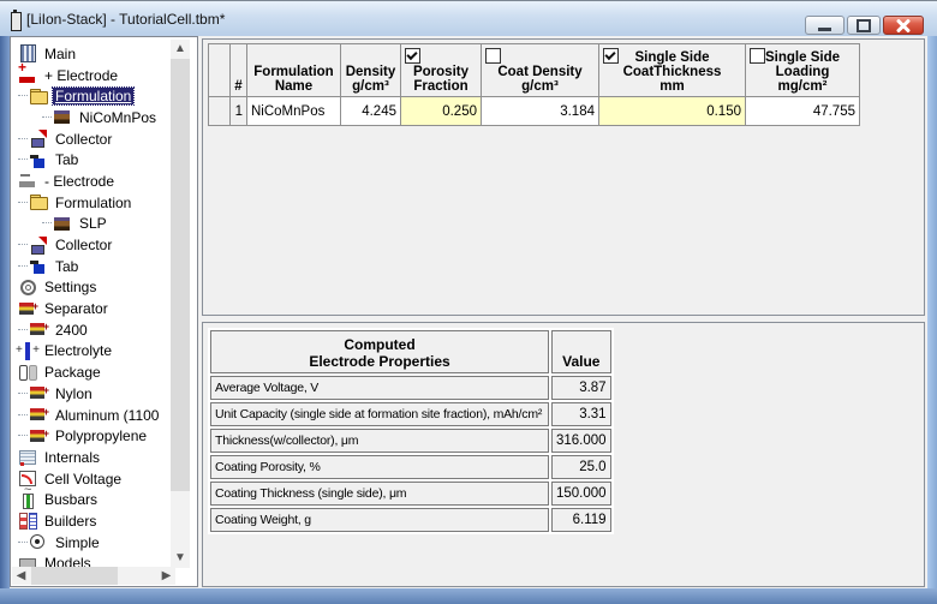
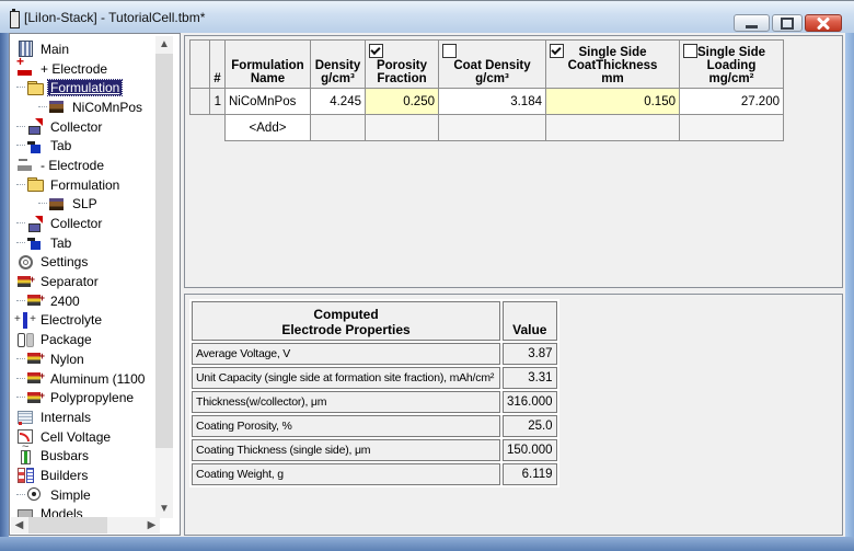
  [LiIon-Stack] - TutorialCell.tbm*
  Main
  + Electrode
  Formulation
  NiCoMnPos
  Collector
  Tab
  - Electrode
  Formulation
  SLP
  Collector
  Tab
  Settings
  Separator
  2400
  Electrolyte
  Package
  Nylon
  Aluminum (1100
  Polypropylene
  Internals
  Cell Voltage
  Busbars
  Builders
  Simple
  Models
  ▲
  ▼
  ◀
  ▶
  	#	FormulationName	Densityg/cm³	PorosityFraction	Coat Densityg/cm³	Single SideCoatThicknessmm	Single SideLoadingmg/cm²
- 	1	NiCoMnPos	4.245	0.250	3.184	0.150	47.755
+ 	1	NiCoMnPos	4.245	0.250	3.184	0.150	27.200
+ 		<Add>
  Computed Electrode Properties	Value
  Average Voltage, V	3.87
  Unit Capacity (single side at formation site fraction), mAh/cm²	3.31
  Thickness(w/collector), μm	316.000
  Coating Porosity, %	25.0
  Coating Thickness (single side), μm	150.000
  Coating Weight, g	6.119
